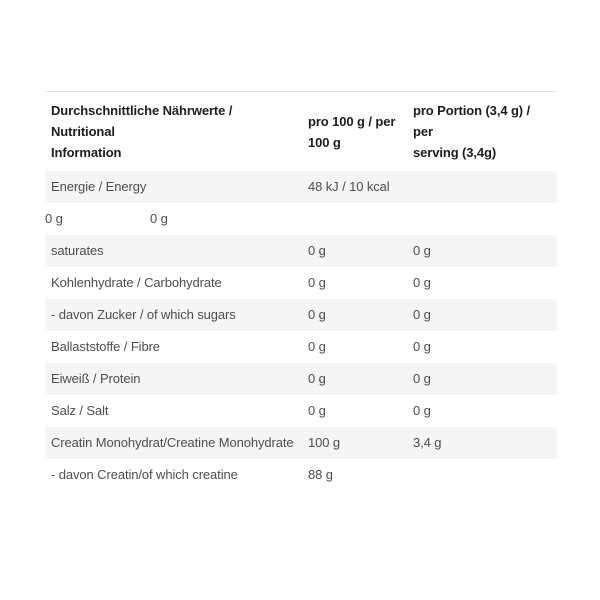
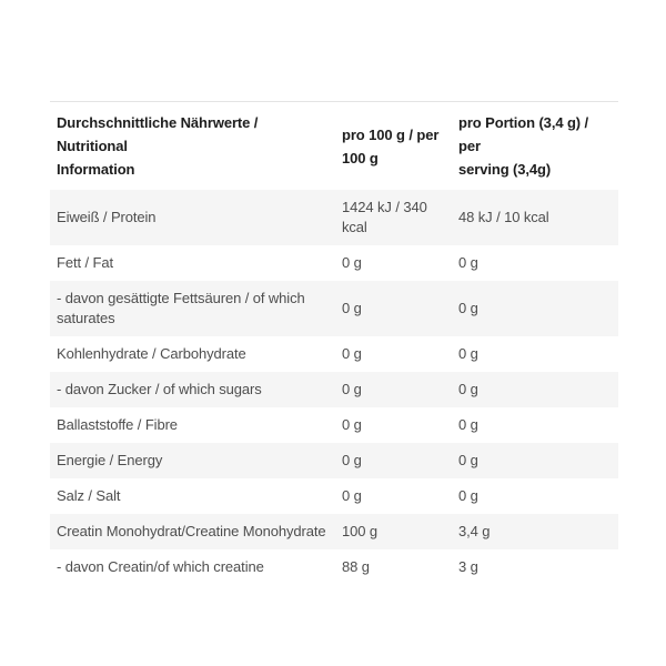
  Durchschnittliche Nährwerte / Nutritional
  Information
  pro 100 g / per
  100 g
  pro Portion (3,4 g) / per
  serving (3,4g)
- Energie / Energy
+ Eiweiß / Protein
+ 1424 kJ / 340
+ kcal
  48 kJ / 10 kcal
+ Fett / Fat
  0 g
  0 g
+ - davon gesättigte Fettsäuren / of which
  saturates
  0 g
  0 g
  Kohlenhydrate / Carbohydrate
  0 g
  0 g
  - davon Zucker / of which sugars
  0 g
  0 g
  Ballaststoffe / Fibre
  0 g
  0 g
- Eiweiß / Protein
+ Energie / Energy
  0 g
  0 g
  Salz / Salt
  0 g
  0 g
  Creatin Monohydrat/Creatine Monohydrate
  100 g
  3,4 g
  - davon Creatin/of which creatine
  88 g
+ 3 g
